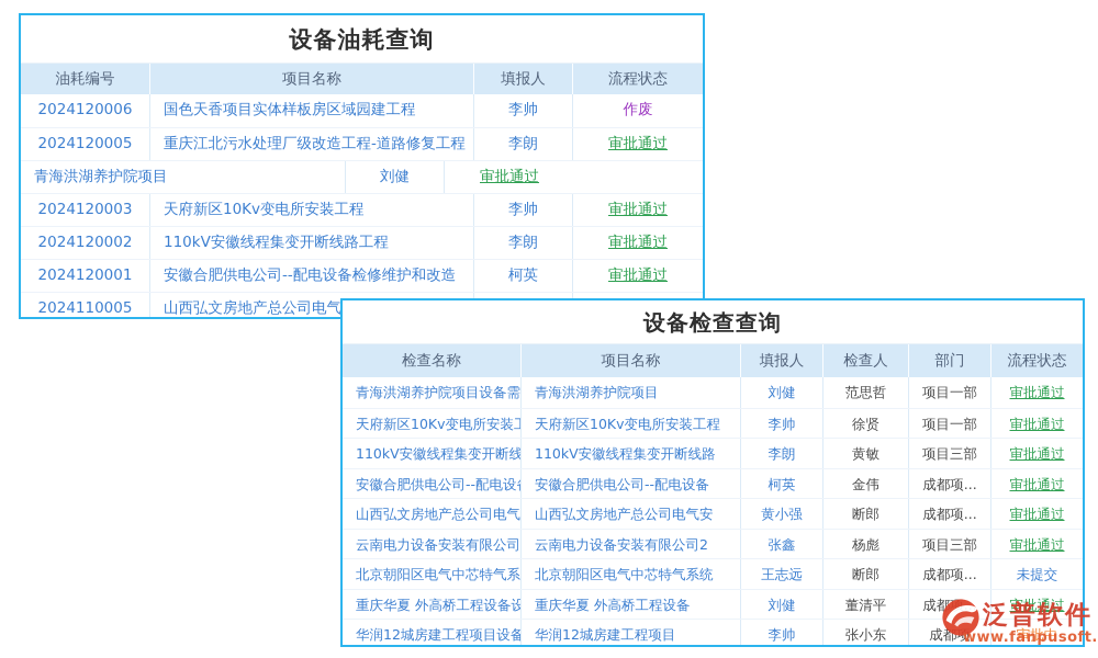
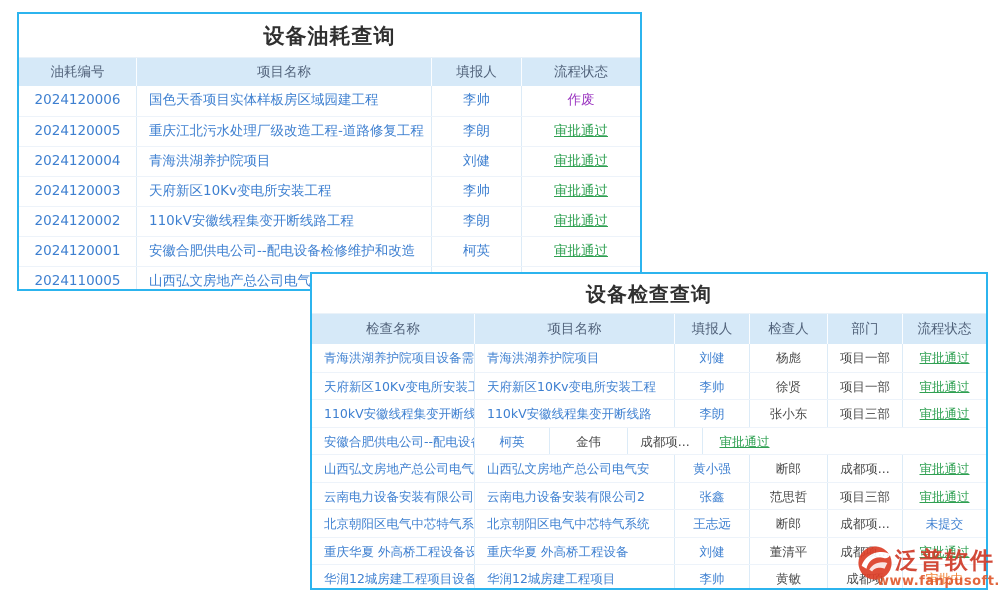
  设备油耗查询
  油耗编号
  项目名称
  填报人
  流程状态
  2024120006
  国色天香项目实体样板房区域园建工程
  李帅
  作废
  2024120005
  重庆江北污水处理厂级改造工程-道路修复工程
  李朗
  审批通过
+ 2024120004
  青海洪湖养护院项目
  刘健
  审批通过
  2024120003
  天府新区10Kv变电所安装工程
  李帅
  审批通过
  2024120002
  110kV安徽线程集变开断线路工程
  李朗
  审批通过
  2024120001
  安徽合肥供电公司--配电设备检修维护和改造
  柯英
  审批通过
  2024110005
  山西弘文房地产总公司电气
  设备检查查询
  检查名称
  项目名称
  填报人
  检查人
  部门
  流程状态
  青海洪湖养护院项目设备需
  青海洪湖养护院项目
  刘健
- 范思哲
+ 杨彪
  项目一部
  审批通过
  天府新区10Kv变电所安装
  天府新区10Kv变电所安装工程
  李帅
  徐贤
  项目一部
  审批通过
  110kV安徽线程集变开断线
  110kV安徽线程集变开断线路
  李朗
- 黄敏
+ 张小东
  项目三部
  审批通过
  安徽合肥供电公司--配电设
- 安徽合肥供电公司--配电设备
  柯英
  金伟
  成都项...
  审批通过
  山西弘文房地产总公司电气
  山西弘文房地产总公司电气安
  黄小强
  断郎
  成都项...
  审批通过
  云南电力设备安装有限公司2
  张鑫
- 杨彪
+ 范思哲
  项目三部
  审批通过
  北京朝阳区电气中芯特气系
  北京朝阳区电气中芯特气系统
  王志远
  断郎
  成都项...
  未提交
  重庆华夏 外高桥工程设备设
  重庆华夏 外高桥工程设备
  刘健
  董清平
  审批通过
  华润12城房建工程项目设备
  华润12城房建工程项目
  李帅
- 张小东
+ 黄敏
  审批中
  泛普软件
  www.fanpusoft.
